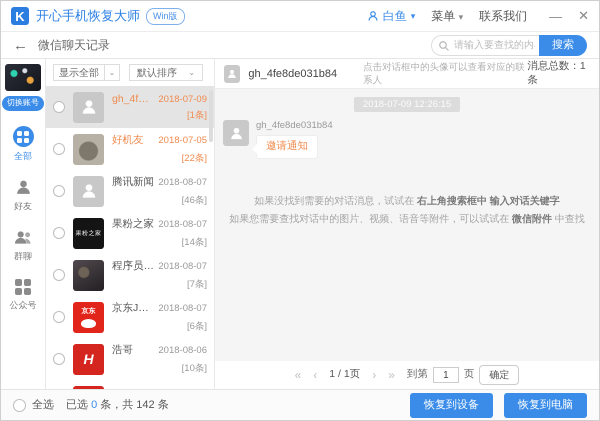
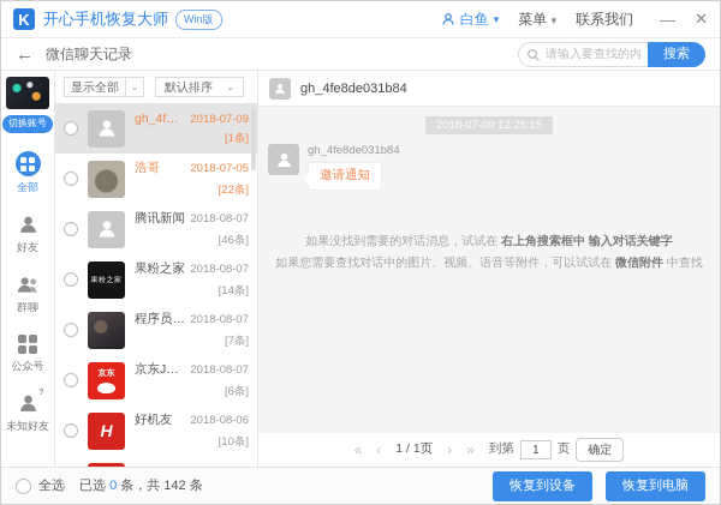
  K
  开心手机恢复大师
  Win版
  白鱼
  ▾
  菜单 ▾
  联系我们
  —
  ✕
  ←
  微信聊天记录
  请输入要查找的内
  搜索
  切换账号
  全部
  好友
  群聊
  公众号
+ 未知好友
  显示全部
  ⌄
  默认排序
  ⌄
  2018-07-09
  [1条]
- 好机友
+ 浩哥
  2018-07-05
  [22条]
  腾讯新闻
  2018-08-07
  [46条]
  果粉之家
  2018-08-07
  [14条]
  2018-08-07
  [7条]
  京东JD.C
  2018-08-07
  [6条]
  H
- 浩哥
+ 好机友
  2018-08-06
  [10条]
  gh_4fe8de031b84
- 点击对话框中的头像可以查看对应的联系人
- 消息总数：1条
  2018-07-09 12:26:15
  gh_4fe8de031b84
  邀请通知
  如果没找到需要的对话消息，试试在 右上角搜索框中 输入对话关键字
  如果您需要查找对话中的图片、视频、语音等附件，可以试试在 微信附件 中查找
  «
  ‹
  1 / 1页
  ›
  »
  到第
  1
  页
  确定
  全选
  已选 0 条，共 142 条
  恢复到设备
  恢复到电脑
